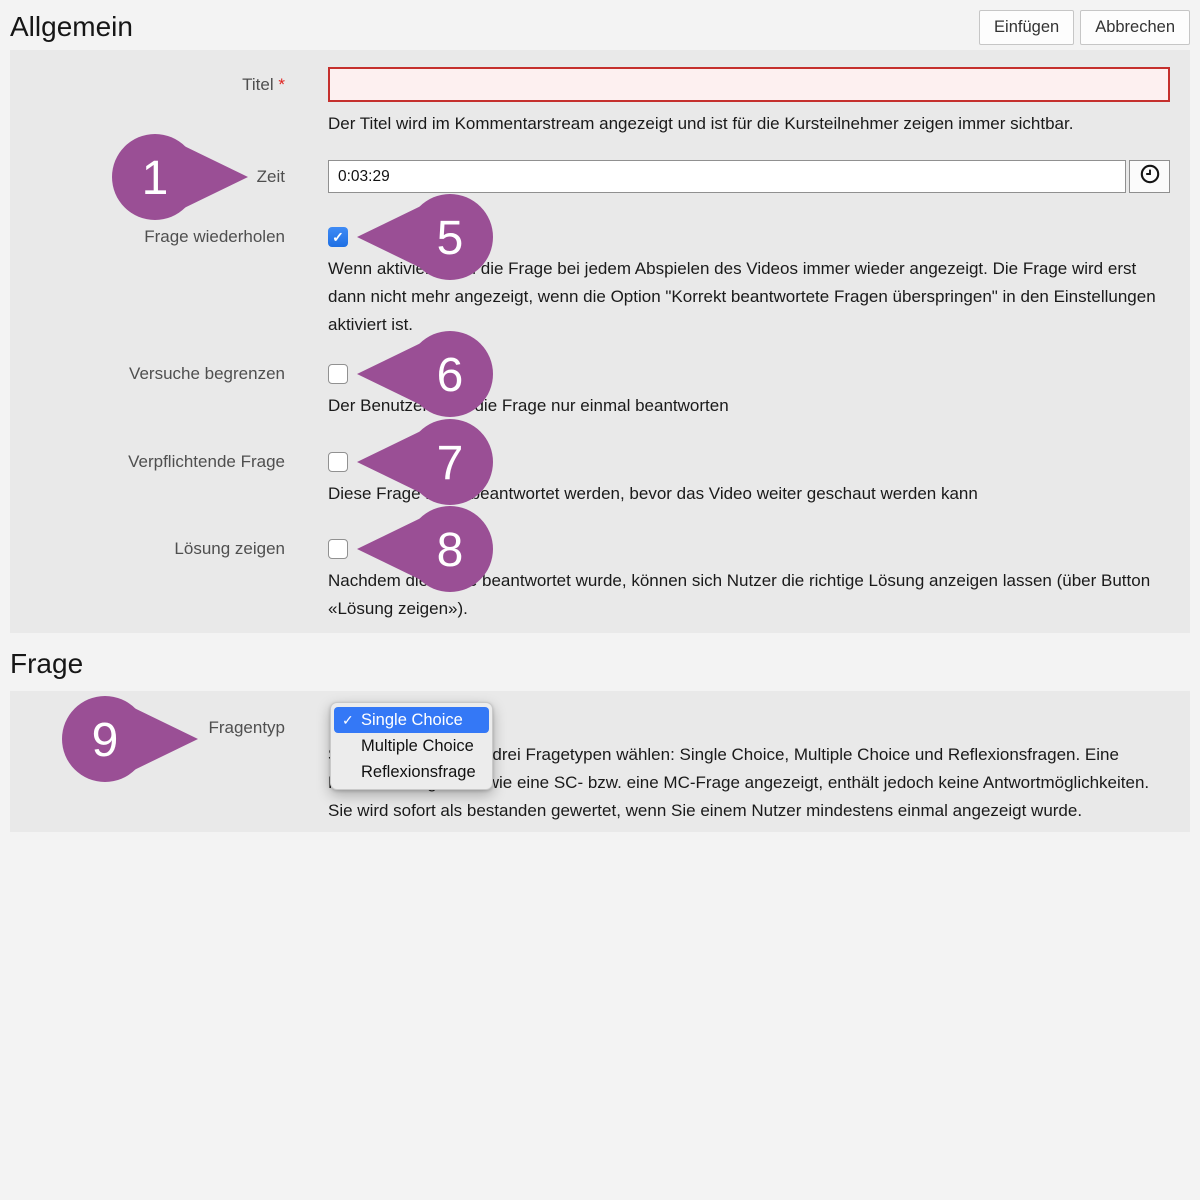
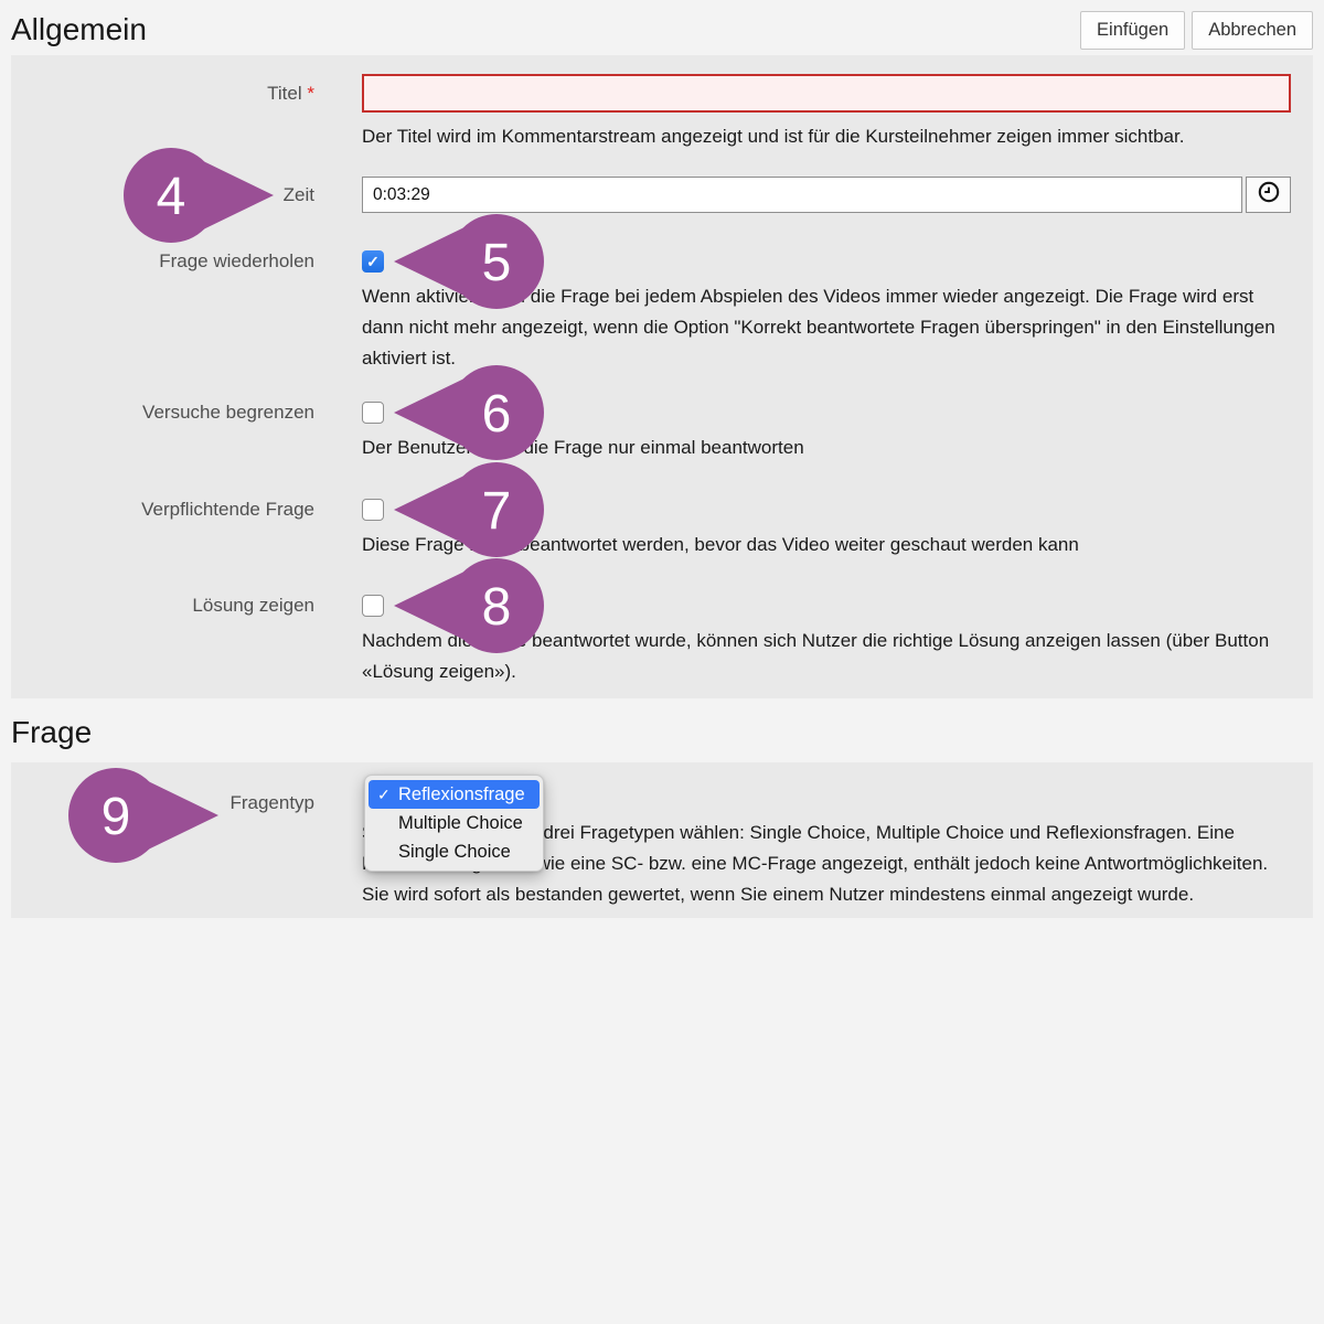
  Allgemein
  Einfügen
  Abbrechen
  Titel *
  Der Titel wird im Kommentarstream angezeigt und ist für die Kursteilnehmer zeigen immer sichtbar.
  Zeit
  0:03:29
  Frage wiederholen
  ✓
  Wenn aktivie die Frage bei jedem Abspielen des Videos immer wieder angezeigt. Die Frage wird erst dann nicht mehr angezeigt, wenn die Option "Korrekt beantwortete Fragen überspringen" in den Einstellungen aktiviert ist.
  Versuche begrenzen
  Der Benutzeie Frage nur einmal beantworten
  Verpflichtende Frage
  Diese Frageeantwortet werden, bevor das Video weiter geschaut werden kann
  Lösung zeigen
  Nachdem di beantwortet wurde, können sich Nutzer die richtige Lösung anzeigen lassen (über Button «Lösung zeigen»).
  Frage
  Fragentyp
  drei Fragetypen wählen: Single Choice, Multiple Choice und Reflexionsfragen. Eine ie eine SC- bzw. eine MC-Frage angezeigt, enthält jedoch keine Antwortmöglichkei­ten. Sie wird sofort als bestanden gewertet, wenn Sie einem Nutzer mindestens einmal angezeigt wurde.
  ✓
- Single Choice
+ Reflexionsfrage
  Multiple Choice
- Reflexionsfrage
+ Single Choice
- 1
+ 4
  5
  6
  7
  8
  9
